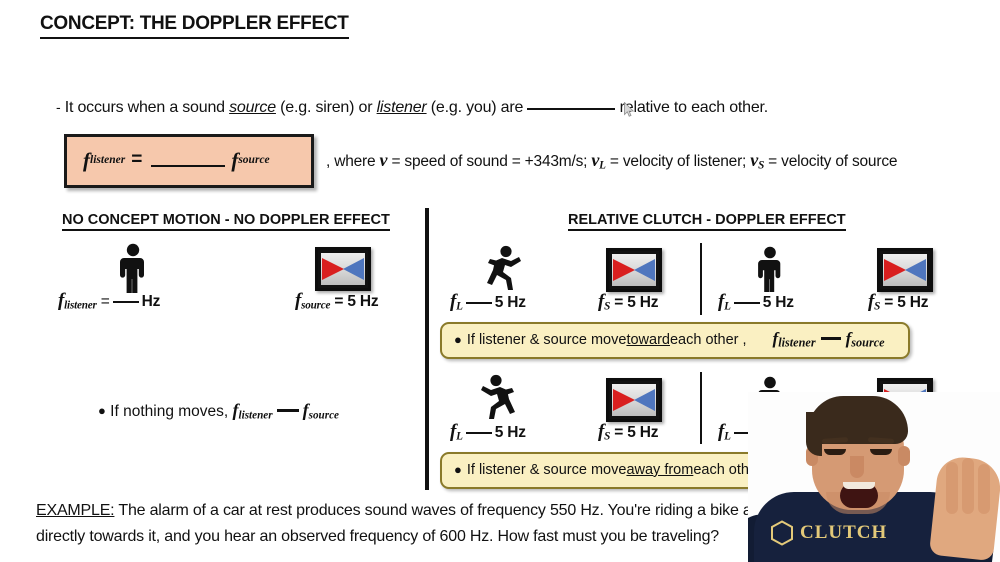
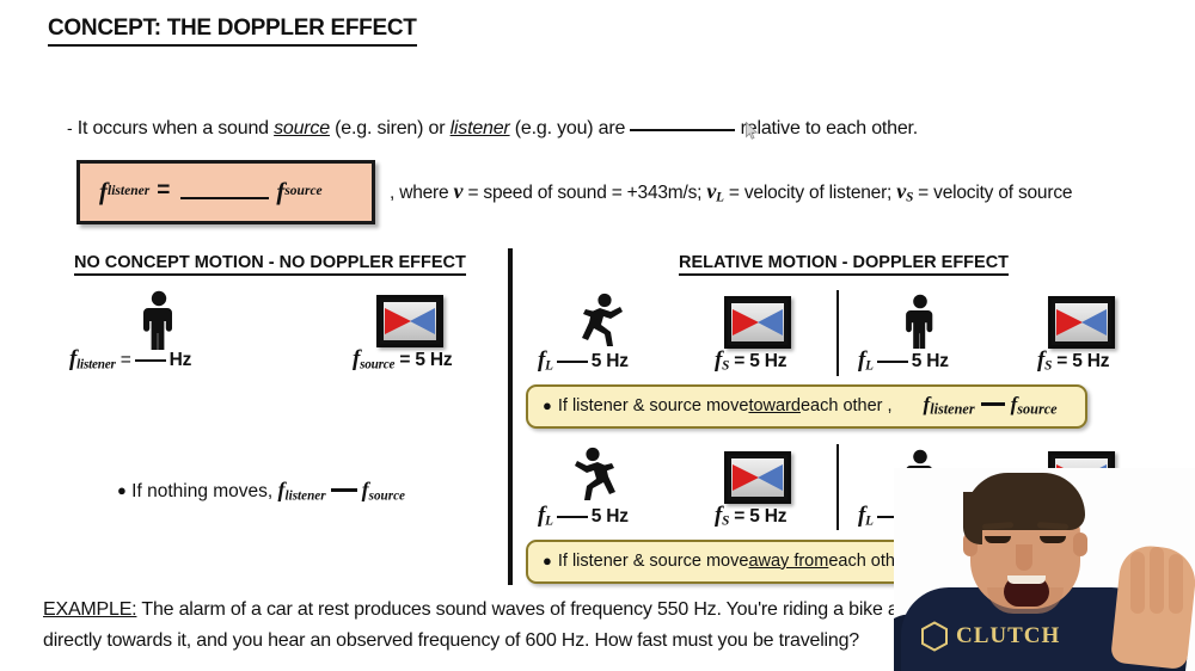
  CONCEPT: THE DOPPLER EFFECT
  - It occurs when a sound source (e.g. siren) or listener (e.g. you) are rlative to each other.
  f
  listener
  =
  f
  source
  , where v = speed of sound = +343m/s; vL = velocity of listener; vS = velocity of source
  NO CONCEPT MOTION - NO DOPPLER EFFECT
  flistener = Hz
  fsource = 5 Hz
  ● If nothing moves, flistener fsource
- RELATIVE CLUTCH - DOPPLER EFFECT
+ RELATIVE MOTION - DOPPLER EFFECT
  fL 5 Hz
  fS = 5 Hz
  fL 5 Hz
  fS = 5 Hz
  ●
  If listener & source move
  toward
  each other ,
  flistener fsource
  fL 5 Hz
  fS = 5 Hz
  ●
  If listener & source move
  away from
  each oth
  EXAMPLE: The alarm of a car at rest produces sound waves of frequency 550 Hz. You're riding a bike
  directly towards it, and you hear an observed frequency of 600 Hz. How fast must you be traveling?
  CLUTCH
